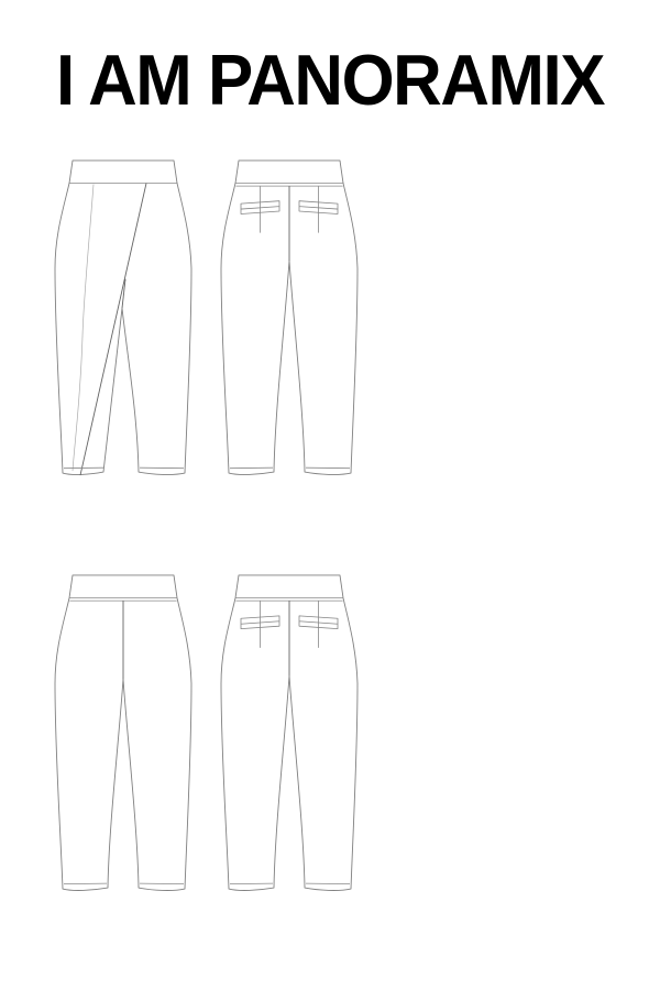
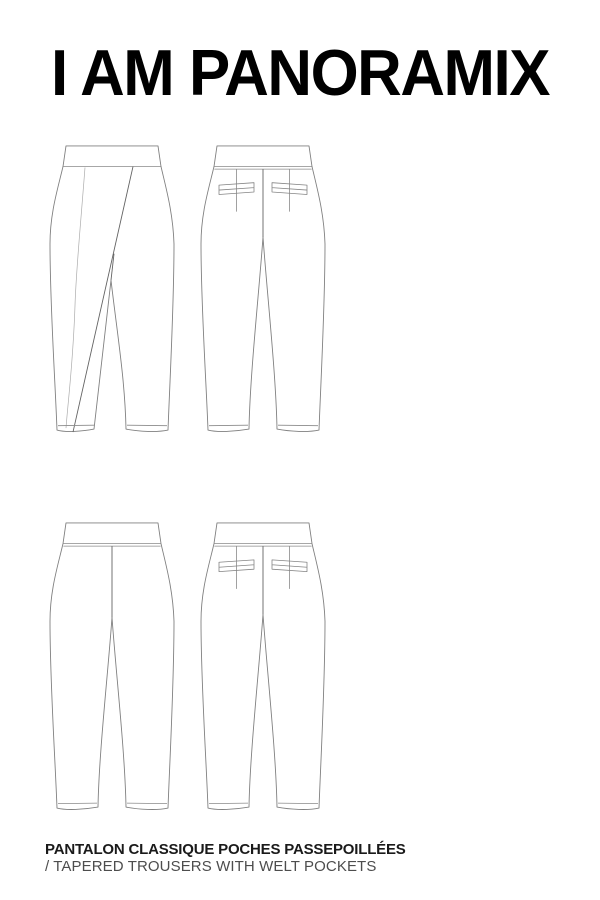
  I AM PANORAMIX
+ PANTALON CLASSIQUE POCHES PASSEPOILLÉES
+ / TAPERED TROUSERS WITH WELT POCKETS
